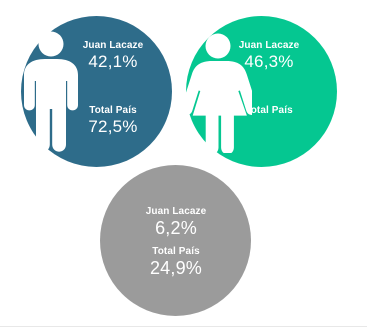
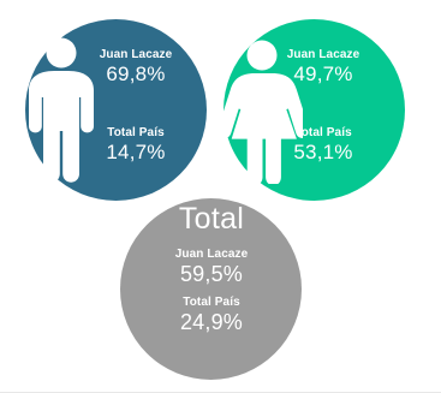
  Juan Lacaze
- 42,1%
+ 69,8%
  Total País
- 72,5%
+ 14,7%
  Juan Lacaze
- 46,3%
+ 49,7%
  Total País
+ 53,1%
+ Total
  Juan Lacaze
- 6,2%
+ 59,5%
  Total País
  24,9%
